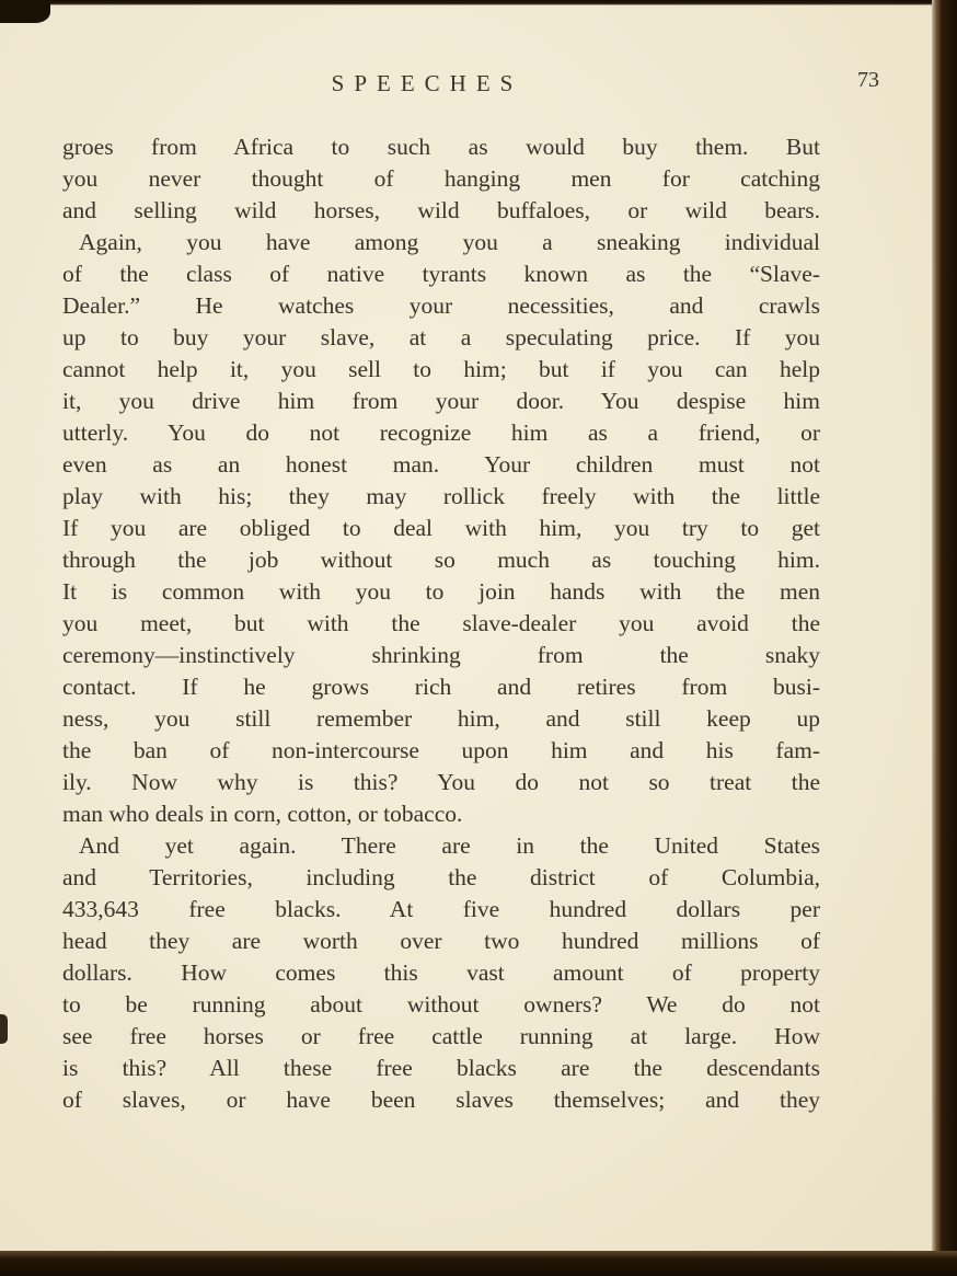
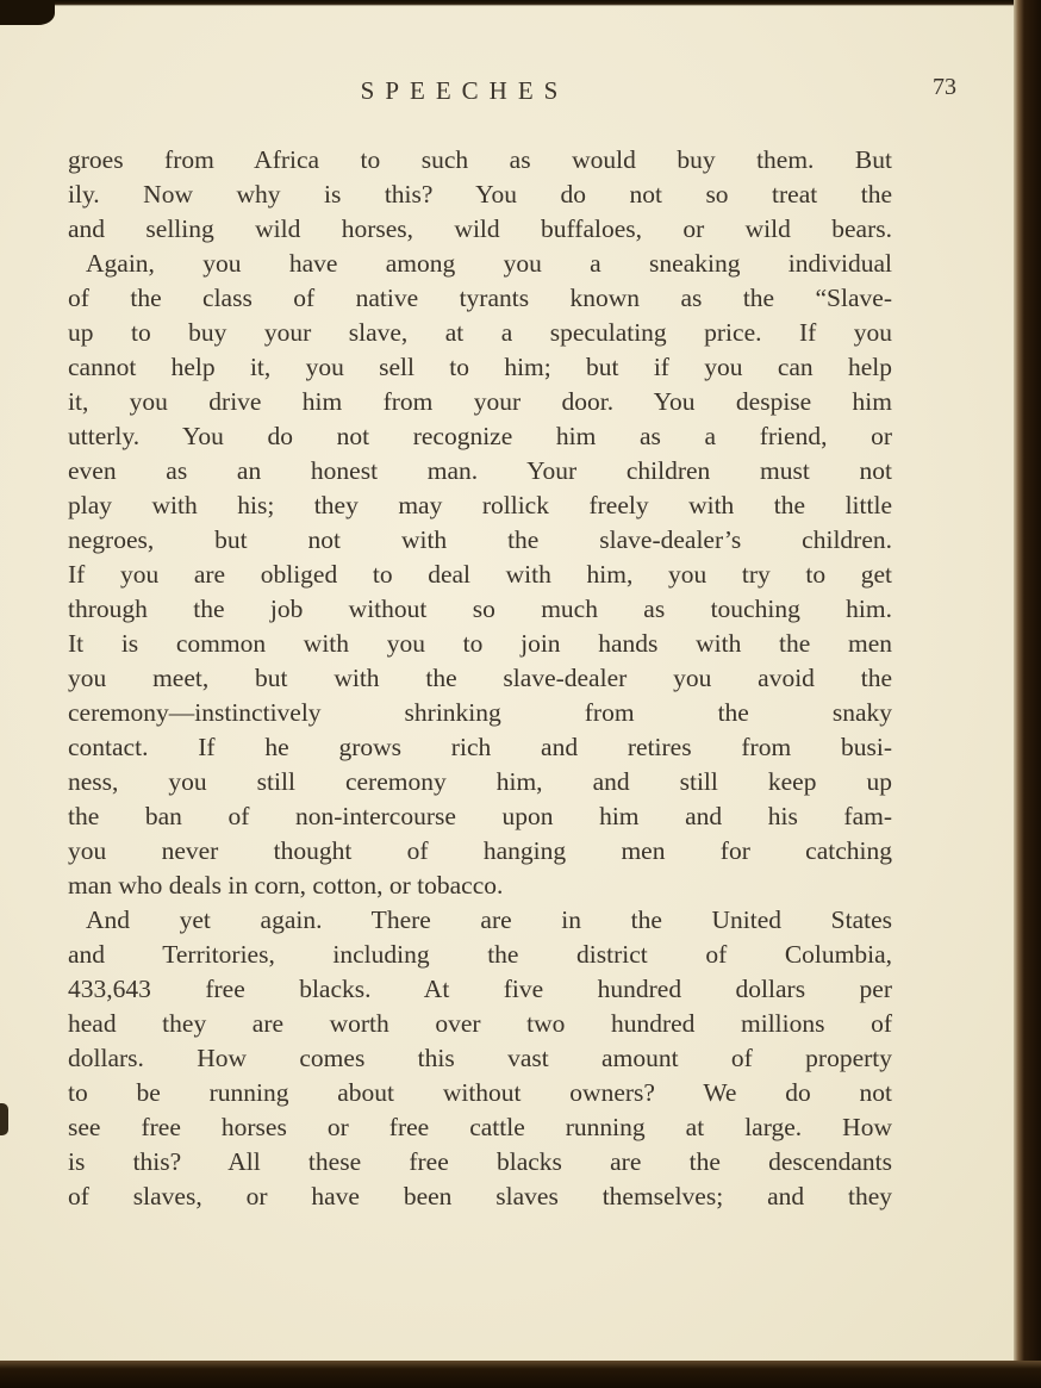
  SPEECHES
  73
  groes from Africa to such as would buy them. But
- you never thought of hanging men for catching
+ ily. Now why is this? You do not so treat the
  and selling wild horses, wild buffaloes, or wild bears.
  Again, you have among you a sneaking individual
  of the class of native tyrants known as the “Slave-
- Dealer.” He watches your necessities, and crawls
  up to buy your slave, at a speculating price. If you
  cannot help it, you sell to him; but if you can help
  it, you drive him from your door. You despise him
  utterly. You do not recognize him as a friend, or
  even as an honest man. Your children must not
  play with his; they may rollick freely with the little
+ negroes, but not with the slave-dealer’s children.
  If you are obliged to deal with him, you try to get
  through the job without so much as touching him.
  It is common with you to join hands with the men
  you meet, but with the slave-dealer you avoid the
  ceremony—instinctively shrinking from the snaky
  contact. If he grows rich and retires from busi-
- ness, you still remember him, and still keep up
+ ness, you still ceremony him, and still keep up
  the ban of non-intercourse upon him and his fam-
- ily. Now why is this? You do not so treat the
+ you never thought of hanging men for catching
  man who deals in corn, cotton, or tobacco.
  And yet again. There are in the United States
  and Territories, including the district of Columbia,
  433,643 free blacks. At five hundred dollars per
  head they are worth over two hundred millions of
  dollars. How comes this vast amount of property
  to be running about without owners? We do not
  see free horses or free cattle running at large. How
  is this? All these free blacks are the descendants
  of slaves, or have been slaves themselves; and they
